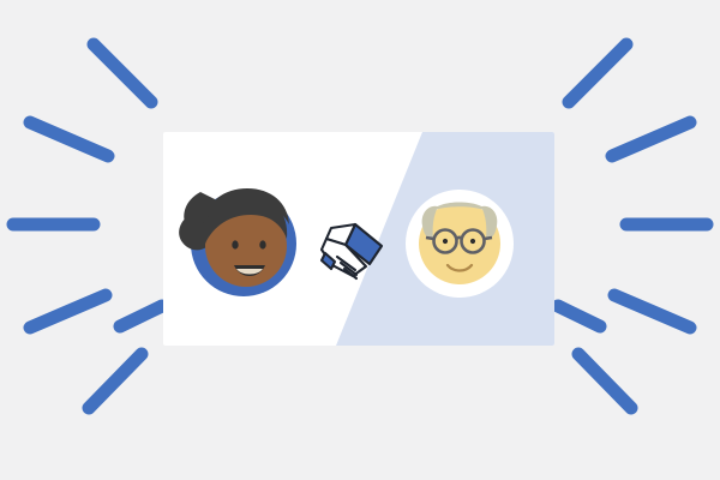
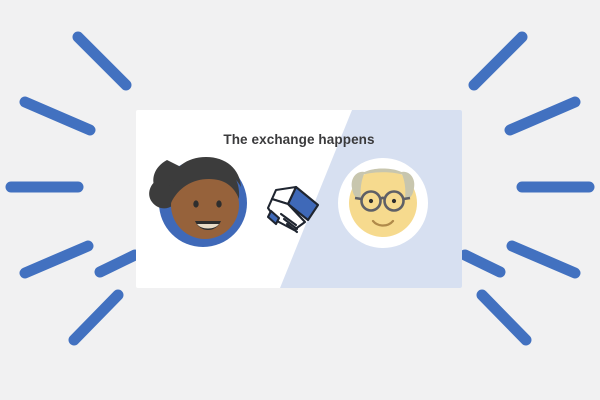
+ The exchange happens
